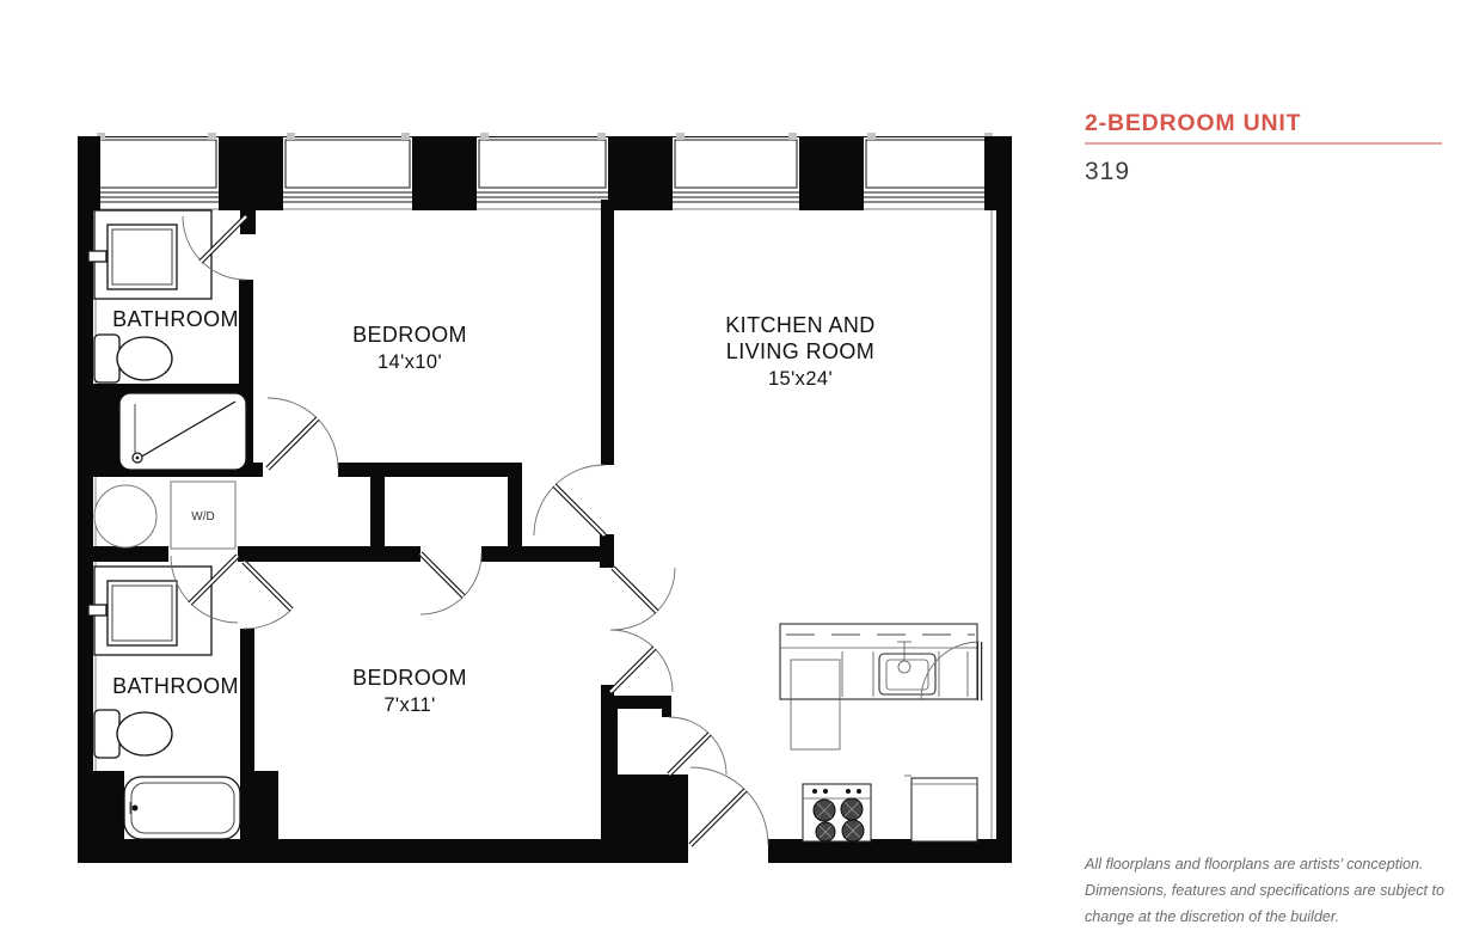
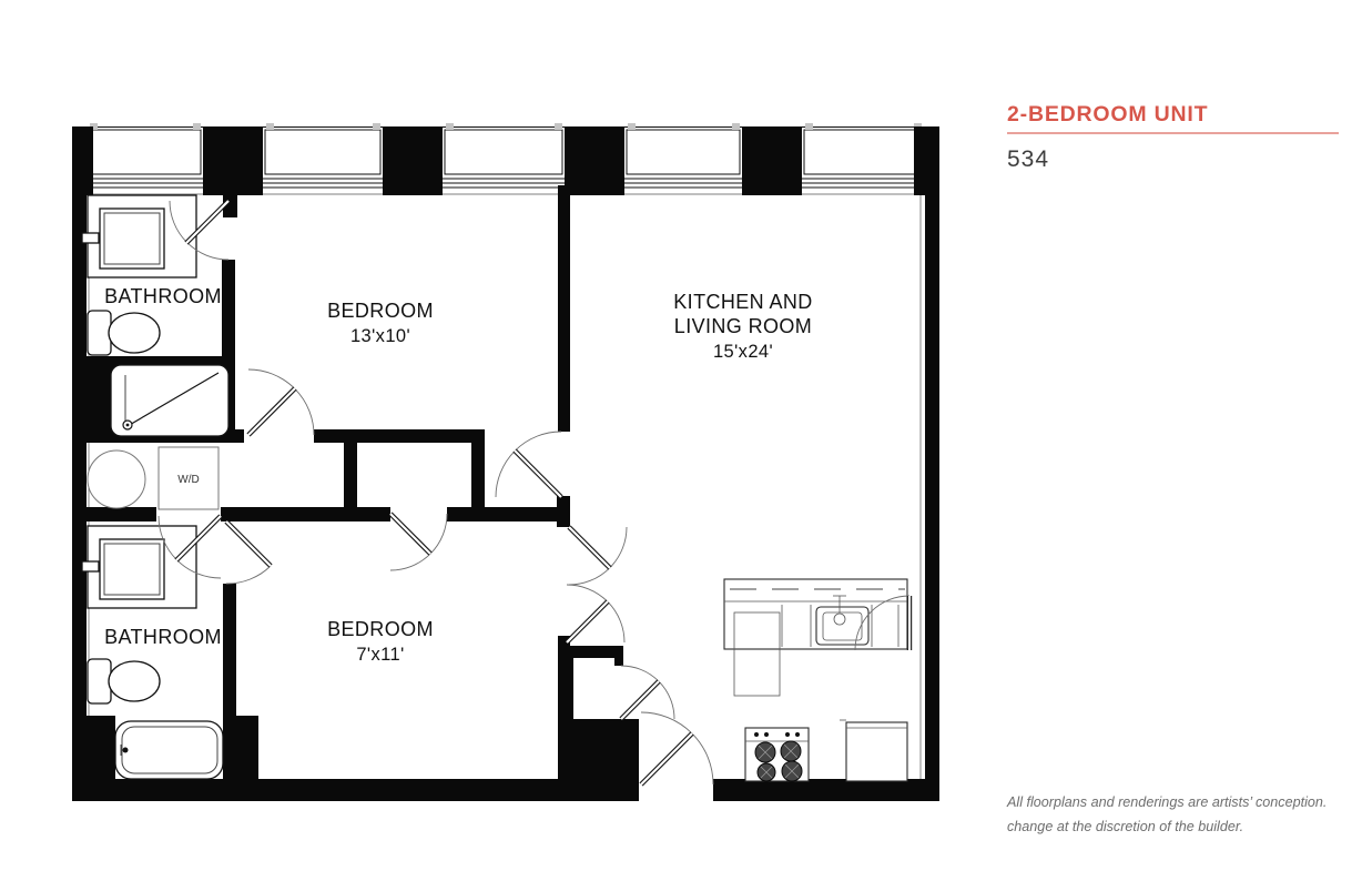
  W/D
  BATHROOM
  BEDROOM
- 14'x10'
+ 13'x10'
  KITCHEN AND
  LIVING ROOM
  15'x24'
  BATHROOM
  BEDROOM
  7'x11'
  2-BEDROOM UNIT
- 319
+ 534
- All floorplans and floorplans are artists’ conception.
+ All floorplans and renderings are artists’ conception.
- Dimensions, features and specifications are subject to
  change at the discretion of the builder.
